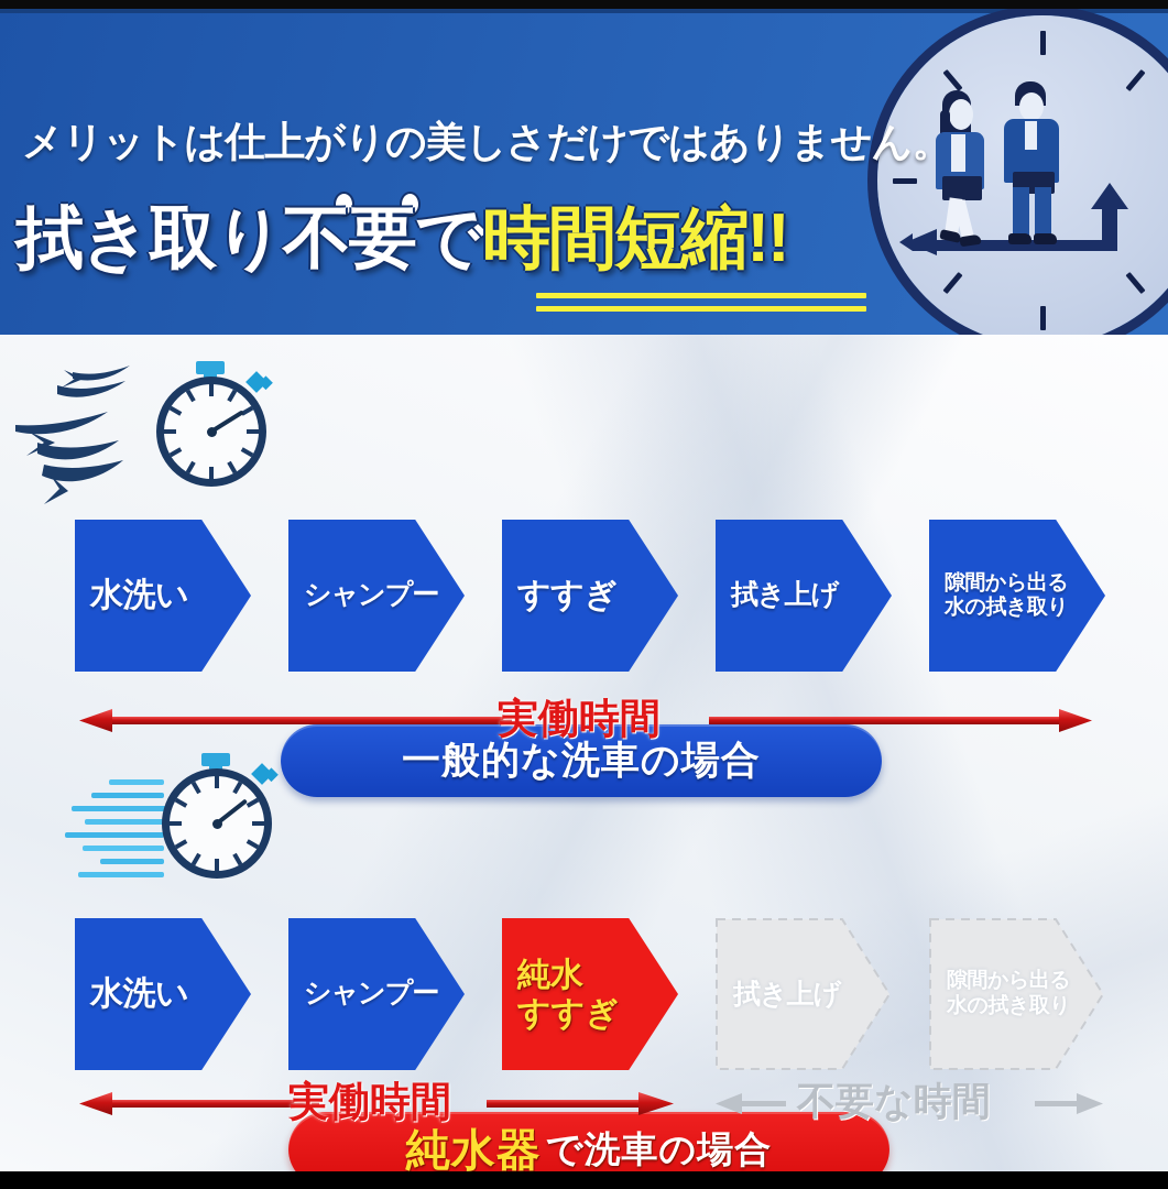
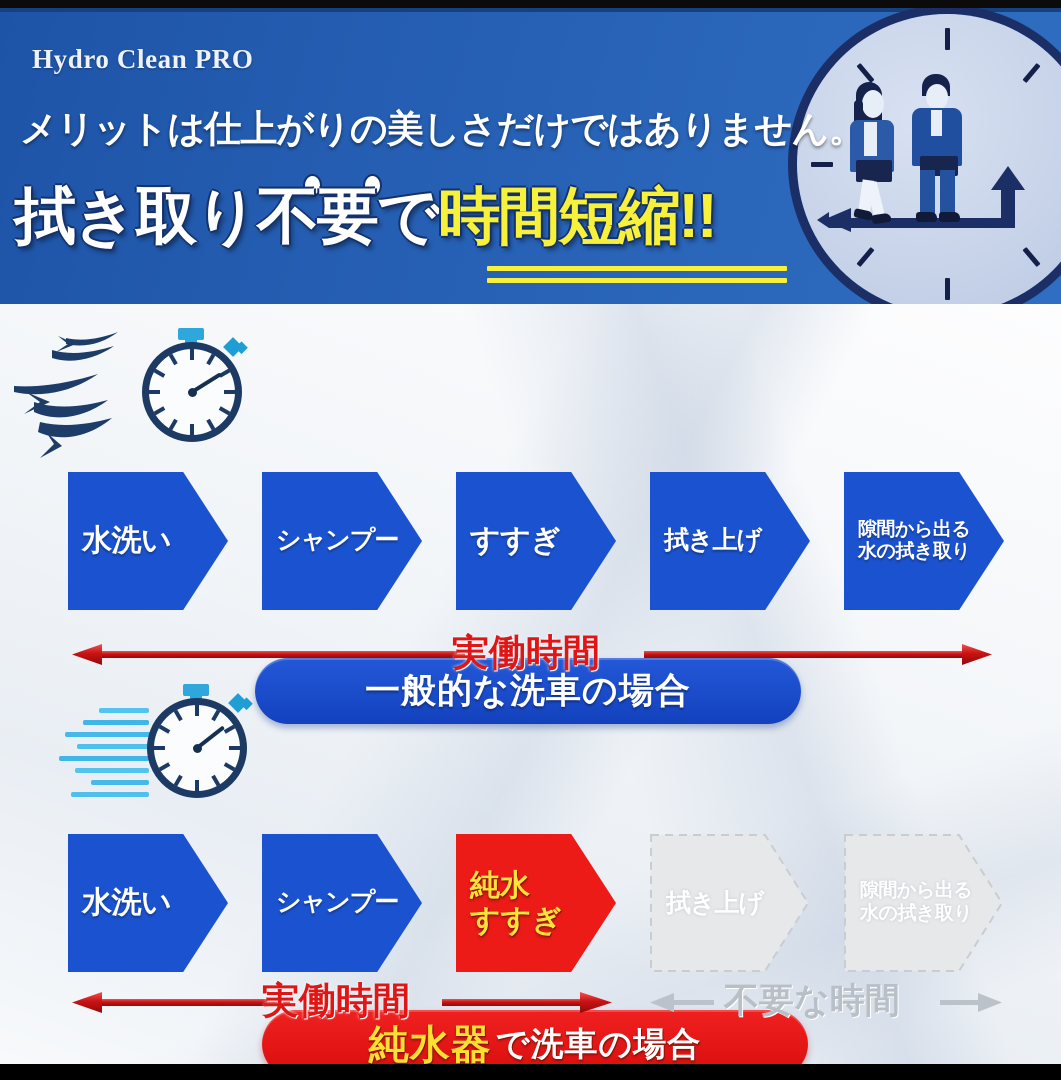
+ Hydro Clean PRO
  メリットは仕上がりの美しさだけではありません。
  拭き取り不要で時間短縮!!
  一般的な洗車の場合
  水洗い
  シャンプー
  すすぎ
  拭き上げ
  隙間から出る
  水の拭き取り
  実働時間
  純水器
  で洗車の場合
  水洗い
  シャンプー
  純水
  すすぎ
  拭き上げ
  隙間から出る
  水の拭き取り
  実働時間
  不要な時間
